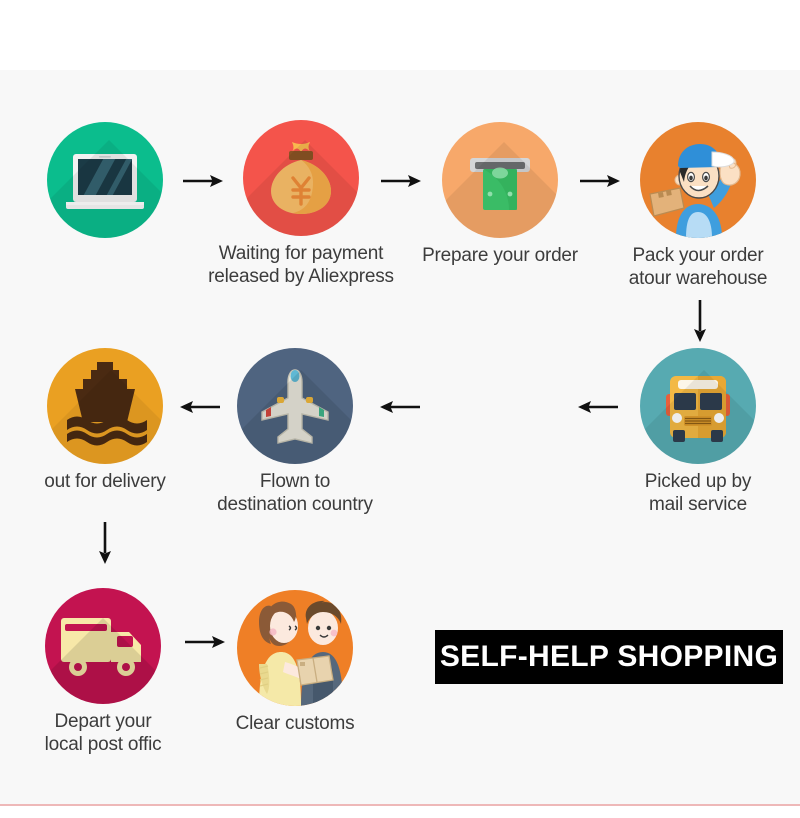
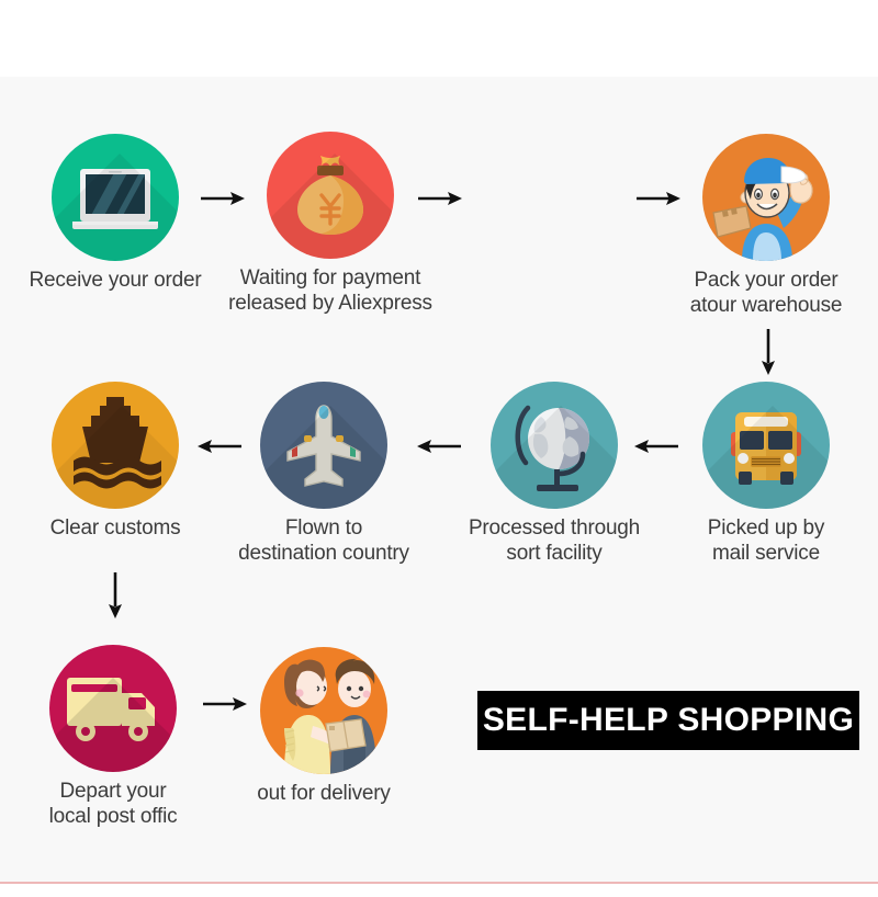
+ Receive your order
  Waiting for payment
  released by Aliexpress
- Prepare your order
  Pack your order
  atour warehouse
  Picked up by
  mail service
+ Processed through
+ sort facility
  Flown to
  destination country
- out for delivery
+ Clear customs
  Depart your
  local post offic
- Clear customs
+ out for delivery
  SELF-HELP SHOPPING
